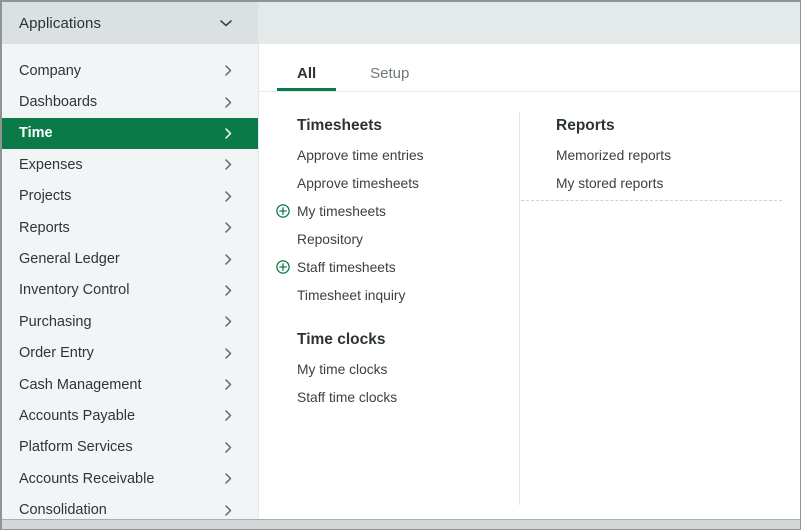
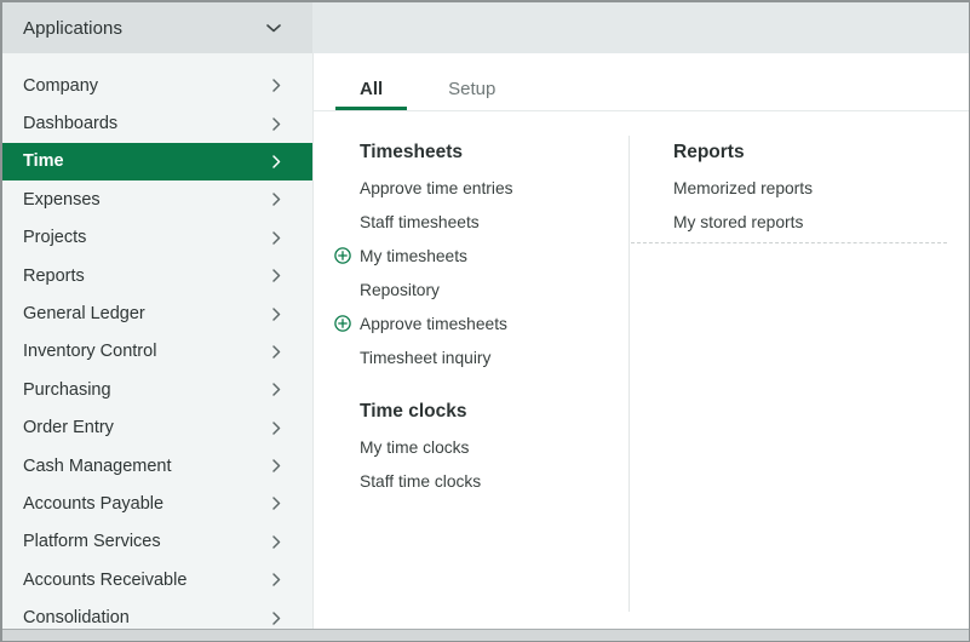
  Applications
  Company
  Dashboards
  Time
  Expenses
  Projects
  Reports
  General Ledger
  Inventory Control
  Purchasing
  Order Entry
  Cash Management
  Accounts Payable
  Platform Services
  Accounts Receivable
  Consolidation
  All
  Setup
  Timesheets
  Approve time entries
- Approve timesheets
+ Staff timesheets
  My timesheets
  Repository
- Staff timesheets
+ Approve timesheets
  Timesheet inquiry
  Time clocks
  My time clocks
  Staff time clocks
  Reports
  Memorized reports
  My stored reports
